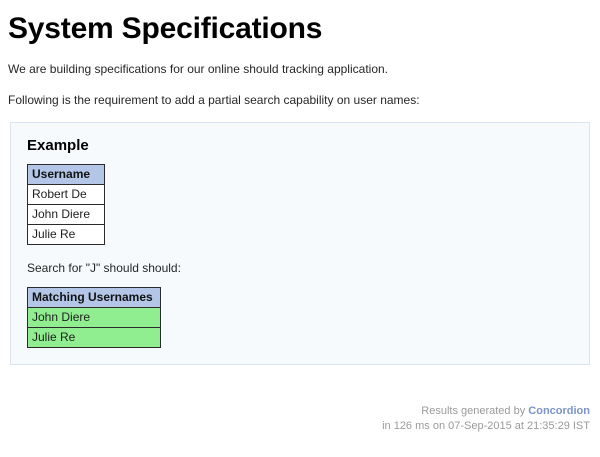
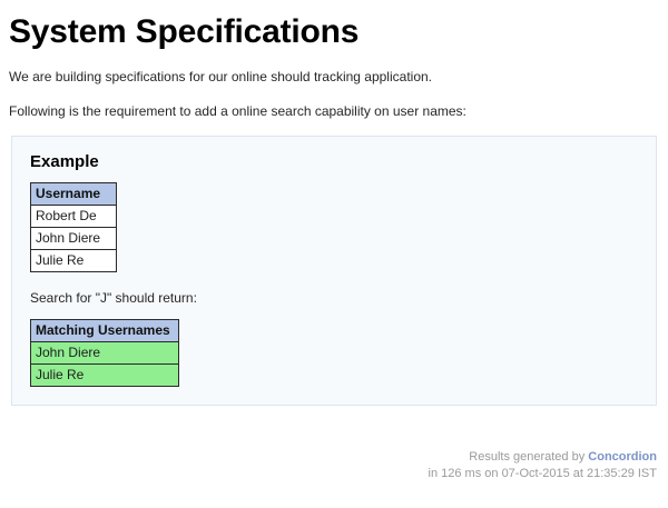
  System Specifications
  We are building specifications for our online should tracking application.
- Following is the requirement to add a partial search capability on user names:
+ Following is the requirement to add a online search capability on user names:
  Example
  Username
  Robert De
  John Diere
  Julie Re
- Search for "J" should should:
+ Search for "J" should return:
  Matching Usernames
  John Diere
  Julie Re
  Results generated by Concordion
- in 126 ms on 07-Sep-2015 at 21:35:29 IST
+ in 126 ms on 07-Oct-2015 at 21:35:29 IST
